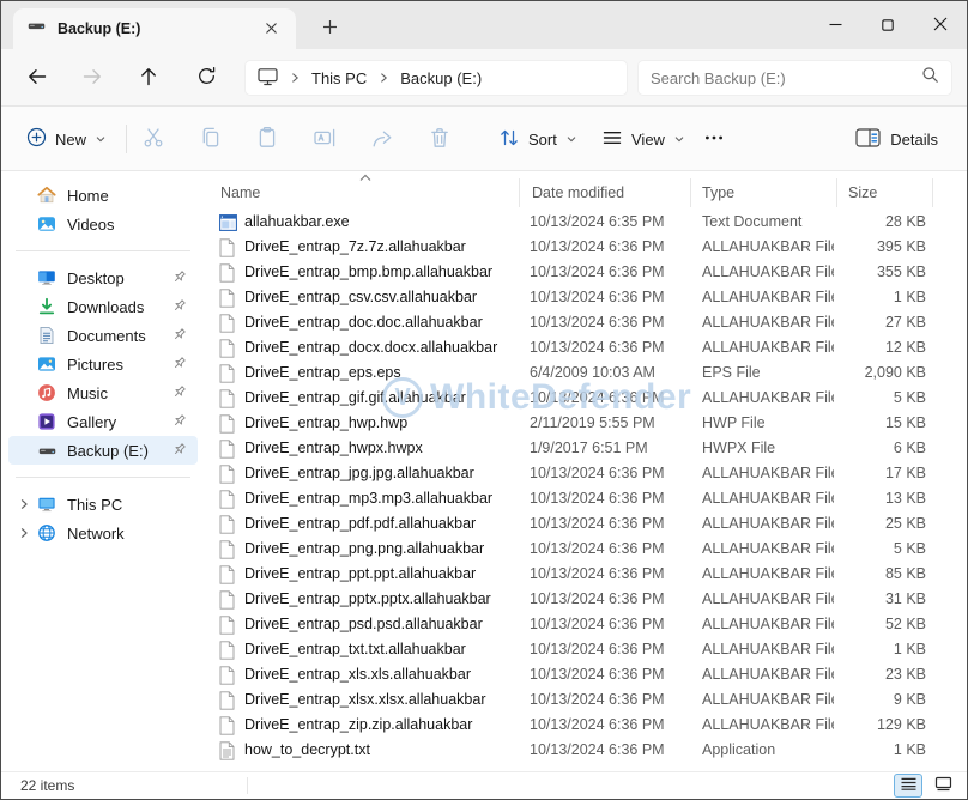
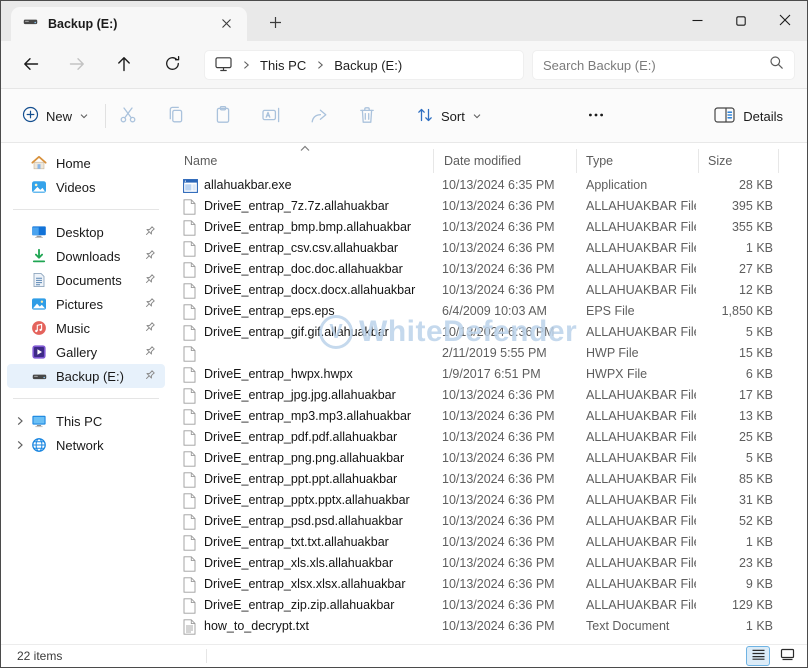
  Backup (E:)
  This PC
  Backup (E:)
  Search Backup (E:)
  New
  Sort
- View
  Details
  Home
  Videos
  Desktop
  Downloads
  Documents
  Pictures
  Music
  Gallery
  Backup (E:)
  This PC
  Network
  Name
  Date modified
  Type
  Size
  allahuakbar.exe
  10/13/2024 6:35 PM
- Text Document
+ Application
  28 KB
  DriveE_entrap_7z.7z.allahuakbar
  10/13/2024 6:36 PM
  ALLAHUAKBAR Fil
  395 KB
  DriveE_entrap_bmp.bmp.allahuakbar
  10/13/2024 6:36 PM
  ALLAHUAKBAR Fil
  355 KB
  DriveE_entrap_csv.csv.allahuakbar
  10/13/2024 6:36 PM
  ALLAHUAKBAR Fil
  1 KB
  DriveE_entrap_doc.doc.allahuakbar
  10/13/2024 6:36 PM
  ALLAHUAKBAR Fil
  27 KB
  DriveE_entrap_docx.docx.allahuakbar
  10/13/2024 6:36 PM
  ALLAHUAKBAR Fil
  12 KB
  DriveE_entrap_eps.eps
  6/4/2009 10:03 AM
  EPS File
- 2,090 KB
+ 1,850 KB
  DriveE_entrap_gif.gif.allahuakbar
  10/13/2024 6:36 PM
  ALLAHUAKBAR Fil
  5 KB
- DriveE_entrap_hwp.hwp
  2/11/2019 5:55 PM
  HWP File
  15 KB
  DriveE_entrap_hwpx.hwpx
  1/9/2017 6:51 PM
  HWPX File
  6 KB
  DriveE_entrap_jpg.jpg.allahuakbar
  10/13/2024 6:36 PM
  ALLAHUAKBAR Fil
  17 KB
  DriveE_entrap_mp3.mp3.allahuakbar
  10/13/2024 6:36 PM
  ALLAHUAKBAR Fil
  13 KB
  DriveE_entrap_pdf.pdf.allahuakbar
  10/13/2024 6:36 PM
  ALLAHUAKBAR Fil
  25 KB
  DriveE_entrap_png.png.allahuakbar
  10/13/2024 6:36 PM
  ALLAHUAKBAR Fil
  5 KB
  DriveE_entrap_ppt.ppt.allahuakbar
  10/13/2024 6:36 PM
  ALLAHUAKBAR Fil
  85 KB
  DriveE_entrap_pptx.pptx.allahuakbar
  10/13/2024 6:36 PM
  ALLAHUAKBAR Fil
  31 KB
  DriveE_entrap_psd.psd.allahuakbar
  10/13/2024 6:36 PM
  ALLAHUAKBAR Fil
  52 KB
  DriveE_entrap_txt.txt.allahuakbar
  10/13/2024 6:36 PM
  ALLAHUAKBAR Fil
  1 KB
  DriveE_entrap_xls.xls.allahuakbar
  10/13/2024 6:36 PM
  ALLAHUAKBAR Fil
  23 KB
  DriveE_entrap_xlsx.xlsx.allahuakbar
  10/13/2024 6:36 PM
  ALLAHUAKBAR Fil
  9 KB
  DriveE_entrap_zip.zip.allahuakbar
  10/13/2024 6:36 PM
  ALLAHUAKBAR Fil
  129 KB
  how_to_decrypt.txt
  10/13/2024 6:36 PM
- Application
+ Text Document
  1 KB
  V
  WhiteDefender
  22 items
